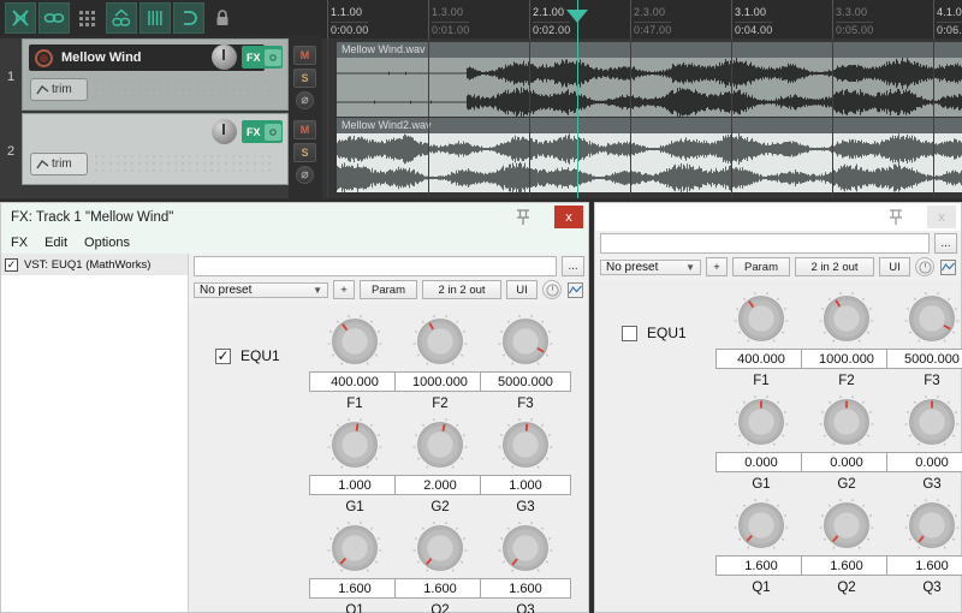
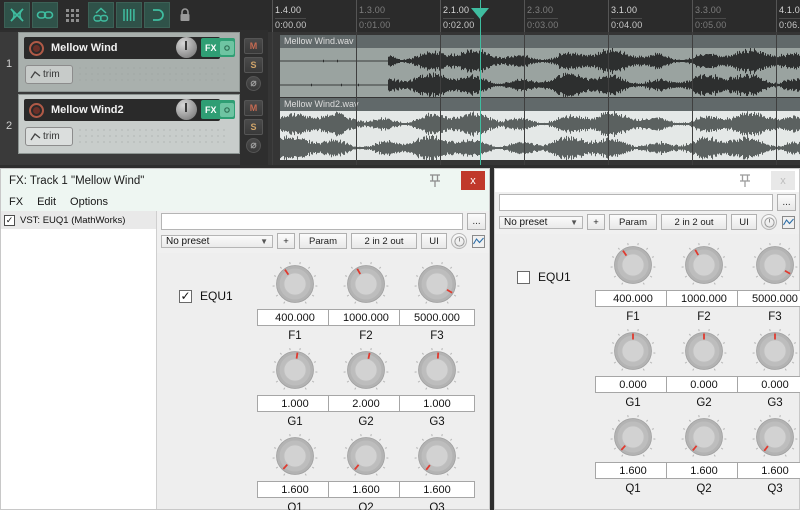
- 1.1.00
+ 1.4.00
  0:00.00
  1.3.00
  0:01.00
  2.1.00
  0:02.00
  2.3.00
- 0:47.00
+ 0:03.00
  3.1.00
  0:04.00
  3.3.00
  0:05.00
  4.1.0
  0:06.
  1
  2
  Mellow Wind
  FX
  trim
+ Mellow Wind2
  FX
  trim
  M
  S
  ⌀
  M
  S
  ⌀
  Mellow Wind.wav
  Mellow Wind2.wa
  x
  ...
  No preset
  ▼
  +
  Param
  2 in 2 out
  UI
  EQU1
  400.000
  F1
  1000.000
  F2
  5000.000
  F3
  0.000
  G1
  0.000
  G2
  0.000
  G3
  1.600
  Q1
  1.600
  Q2
  1.600
  Q3
  FX: Track 1 "Mellow Wind"
  x
  FX
  Edit
  Options
  ✓
  VST: EUQ1 (MathWorks)
  ...
  No preset
  ▼
  +
  Param
  2 in 2 out
  UI
  ✓
  EQU1
  400.000
  F1
  1000.000
  F2
  5000.000
  F3
  1.000
  G1
  2.000
  G2
  1.000
  G3
  1.600
  Q1
  1.600
  Q2
  1.600
  Q3
